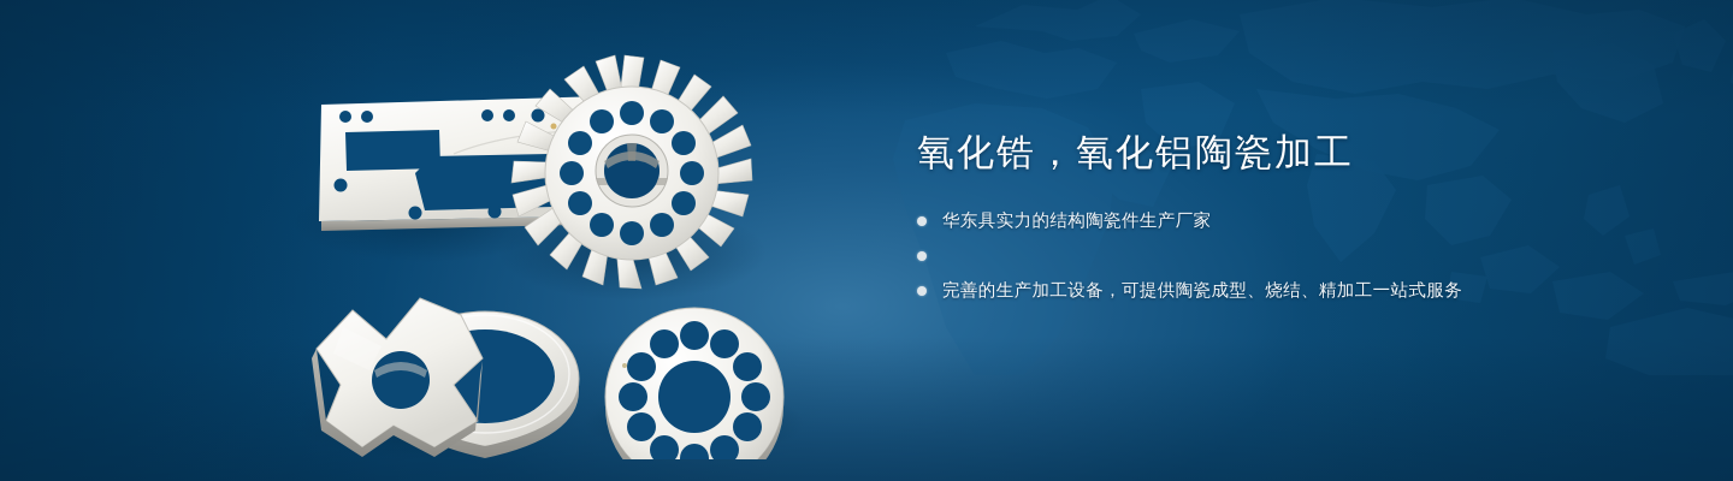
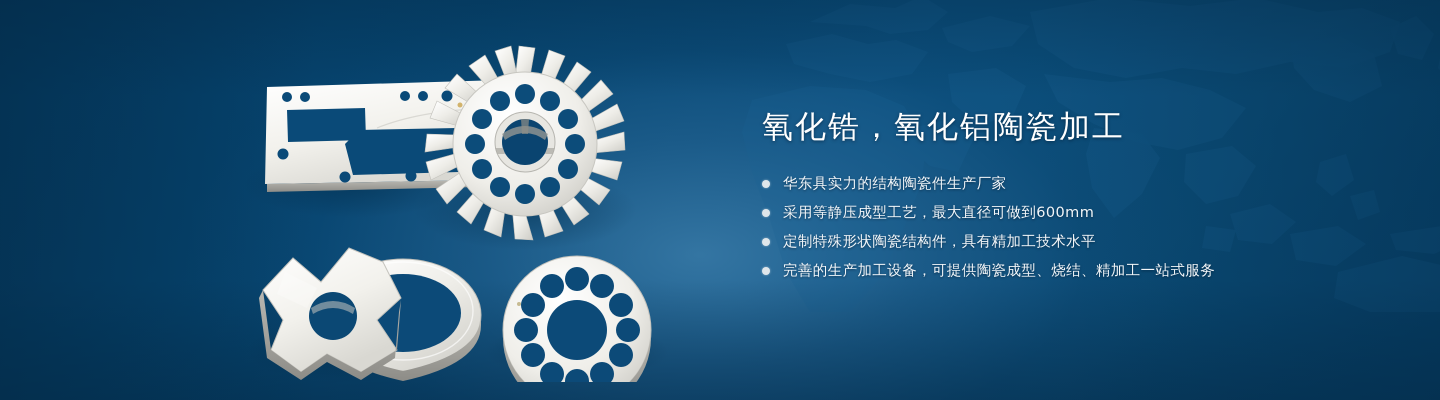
  氧化锆，氧化铝陶瓷加工
  华东具实力的结构陶瓷件生产厂家
+ 采用等静压成型工艺，最大直径可做到600mm
+ 定制特殊形状陶瓷结构件，具有精加工技术水平
  完善的生产加工设备，可提供陶瓷成型、烧结、精加工一站式服务
